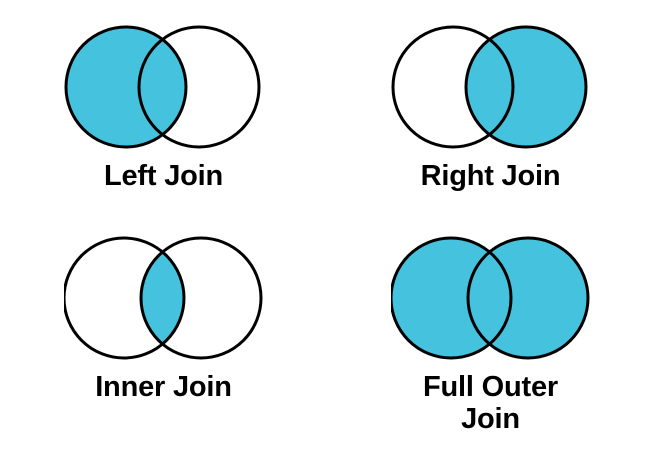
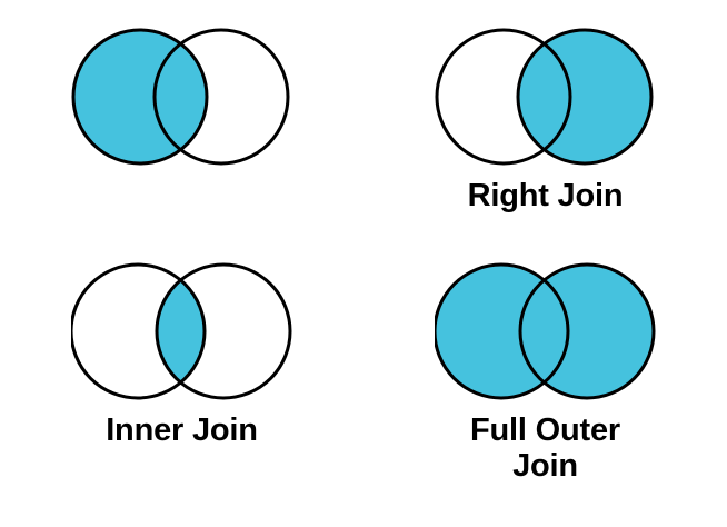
- Left Join
  Right Join
  Inner Join
  Full Outer
  Join
